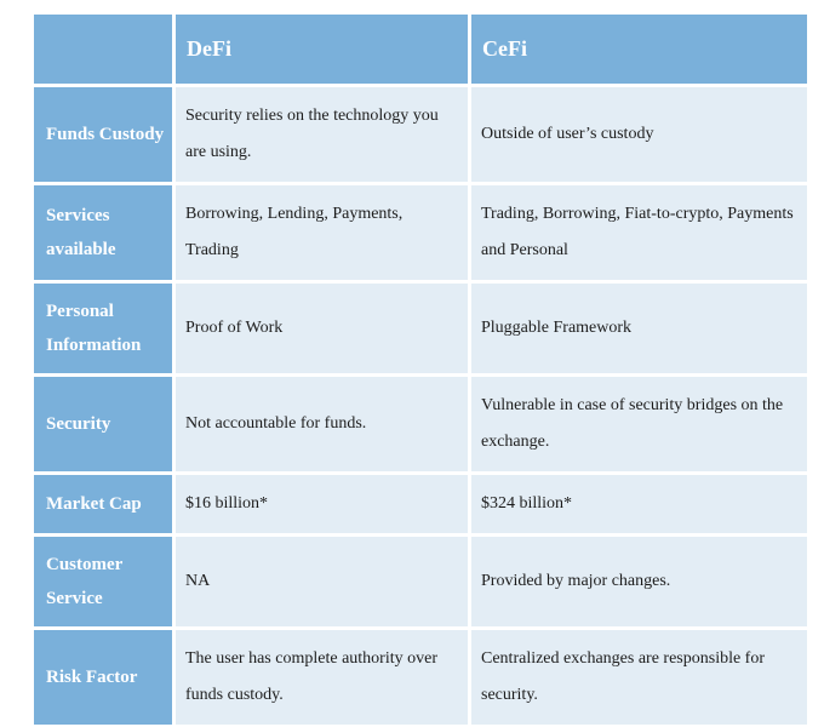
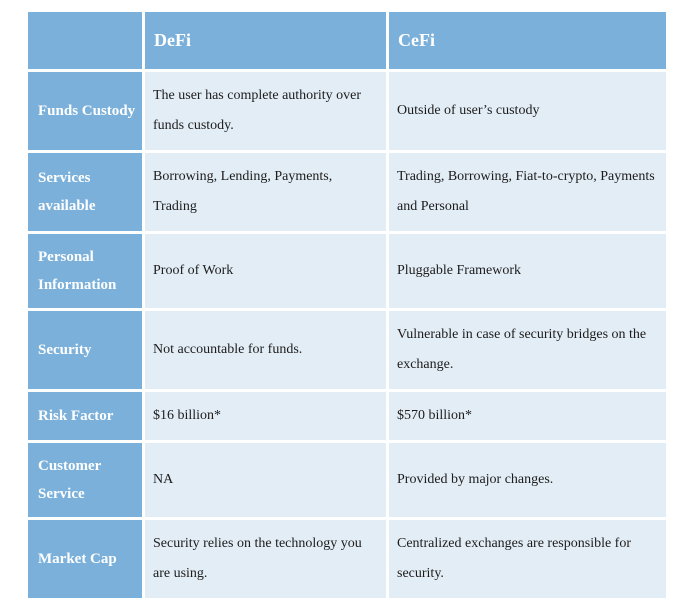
  DeFi
  CeFi
  Funds Custody
- Security relies on the technology you are using.
+ The user has complete authority over funds custody.
  Outside of user’s custody
  Services available
  Borrowing, Lending, Payments, Trading
  Trading, Borrowing, Fiat-to-crypto, Payments and Personal
  Personal Information
  Proof of Work
  Pluggable Framework
  Security
  Not accountable for funds.
  Vulnerable in case of security bridges on the exchange.
- Market Cap
+ Risk Factor
  $16 billion*
- $324 billion*
+ $570 billion*
  Customer Service
  NA
  Provided by major changes.
- Risk Factor
+ Market Cap
- The user has complete authority over funds custody.
+ Security relies on the technology you are using.
  Centralized exchanges are responsible for security.
